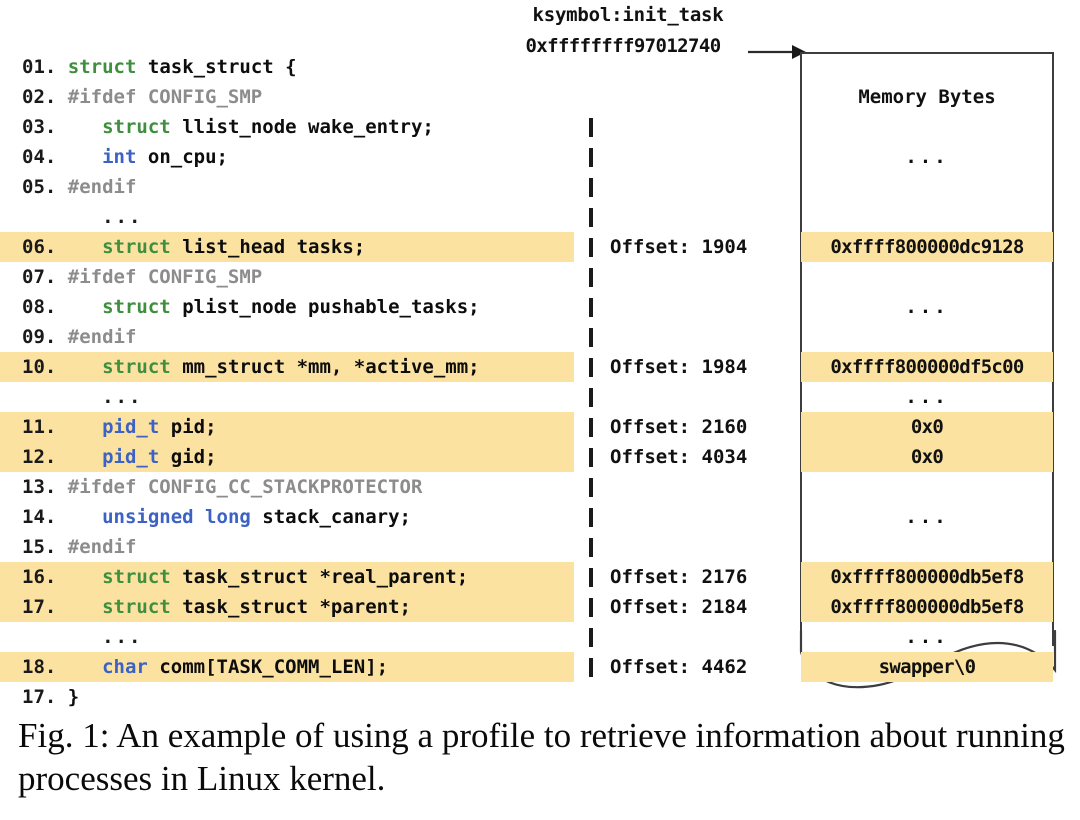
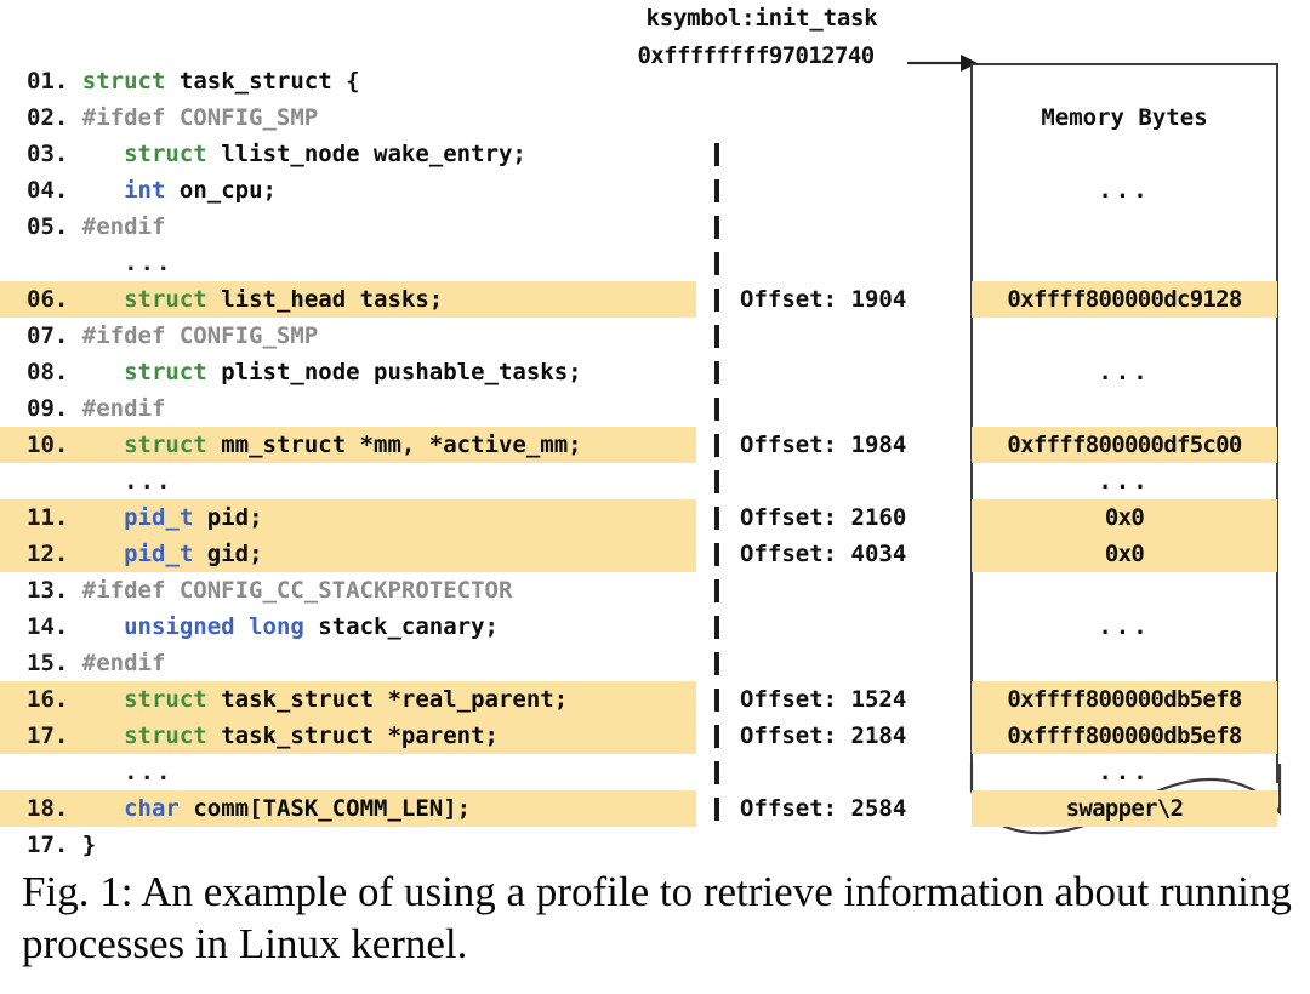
  ksymbol:init_task
  0xffffffff97012740
  01. struct task_struct {
  02. #ifdef CONFIG_SMP
  Memory Bytes
  03. struct llist_node wake_entry;
  04. int on_cpu;
  ...
  05. #endif
  ...
  06. struct list_head tasks;
  Offset: 1904
  0xffff800000dc9128
  07. #ifdef CONFIG_SMP
  08. struct plist_node pushable_tasks;
  ...
  09. #endif
  10. struct mm_struct *mm, *active_mm;
  Offset: 1984
  0xffff800000df5c00
  ...
  ...
  11. pid_t pid;
  Offset: 2160
  0x0
  12. pid_t gid;
  Offset: 4034
  0x0
  13. #ifdef CONFIG_CC_STACKPROTECTOR
  14. unsigned long stack_canary;
  ...
  15. #endif
  16. struct task_struct *real_parent;
- Offset: 2176
+ Offset: 1524
  0xffff800000db5ef8
  17. struct task_struct *parent;
  Offset: 2184
  0xffff800000db5ef8
  ...
  ...
  18. char comm[TASK_COMM_LEN];
- Offset: 4462
+ Offset: 2584
- swapper\0
+ swapper\2
  17. }
  Fig. 1: An example of using a profile to retrieve information about running processes in Linux kernel.
